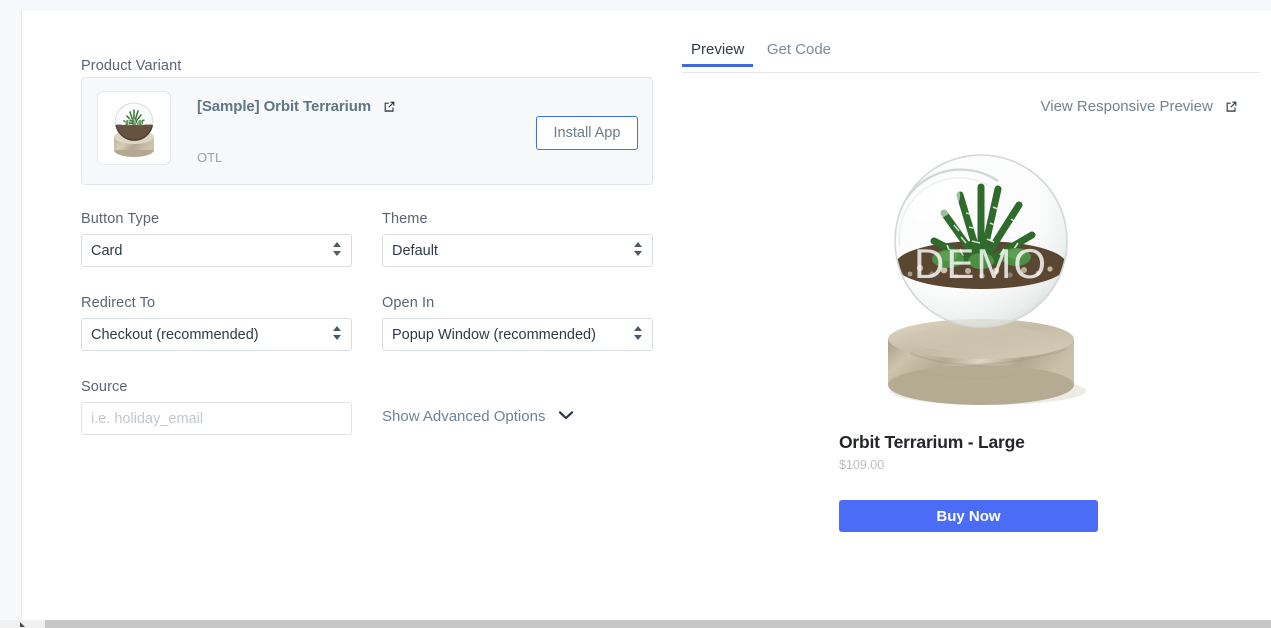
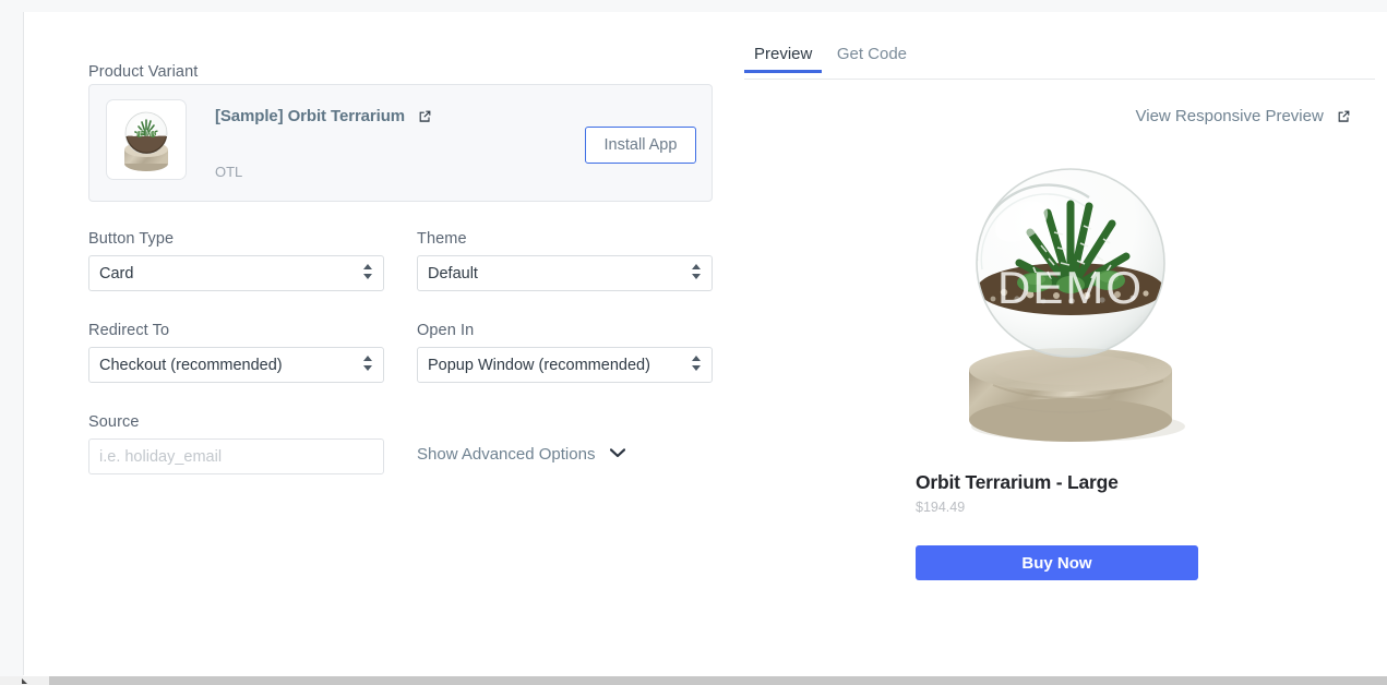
  Product Variant
  DEMO
  [Sample] Orbit Terrarium
  OTL
  Install App
  Button Type
  Card
  Theme
  Default
  Redirect To
  Checkout (recommended)
  Open In
  Popup Window (recommended)
  Source
  i.e. holiday_email
  Show Advanced Options
  Preview Get Code
  View Responsive Preview
  DEMO
  Orbit Terrarium - Large
- $109.00
+ $194.49
  Buy Now
